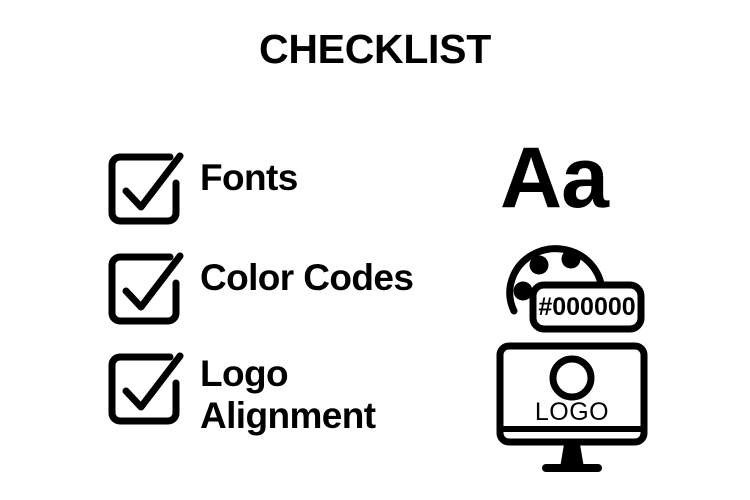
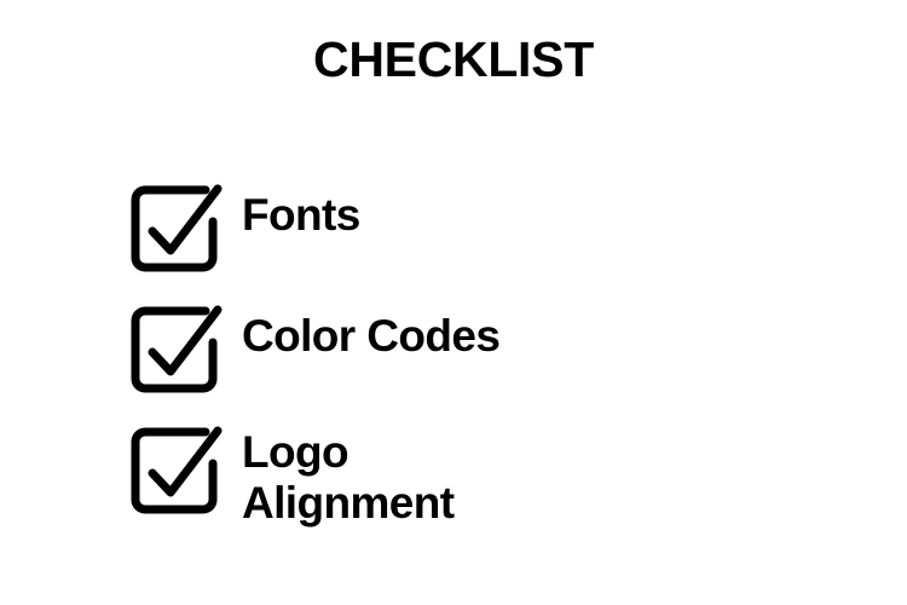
  CHECKLIST
  Fonts
  Color Codes
  Logo
  Alignment
- Aa
- #000000
- LOGO
